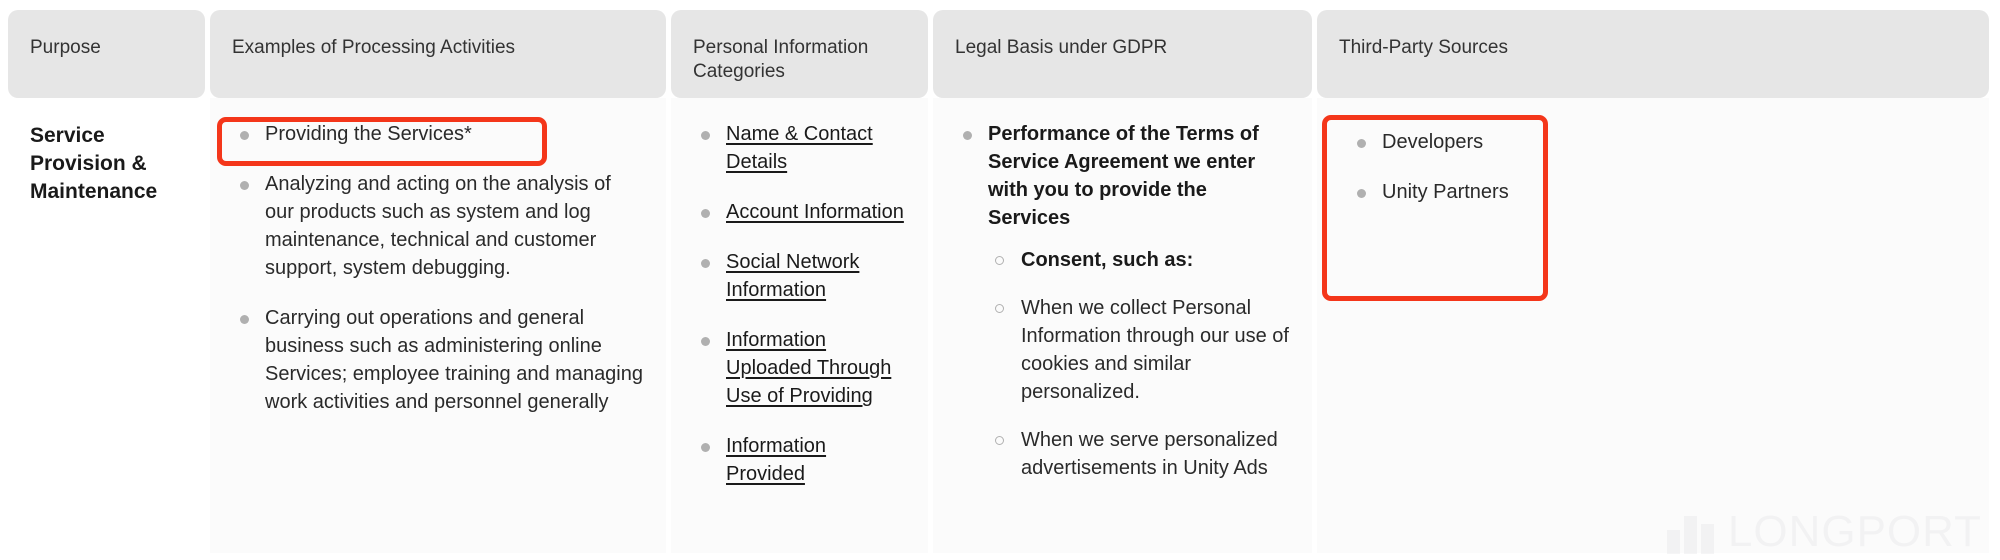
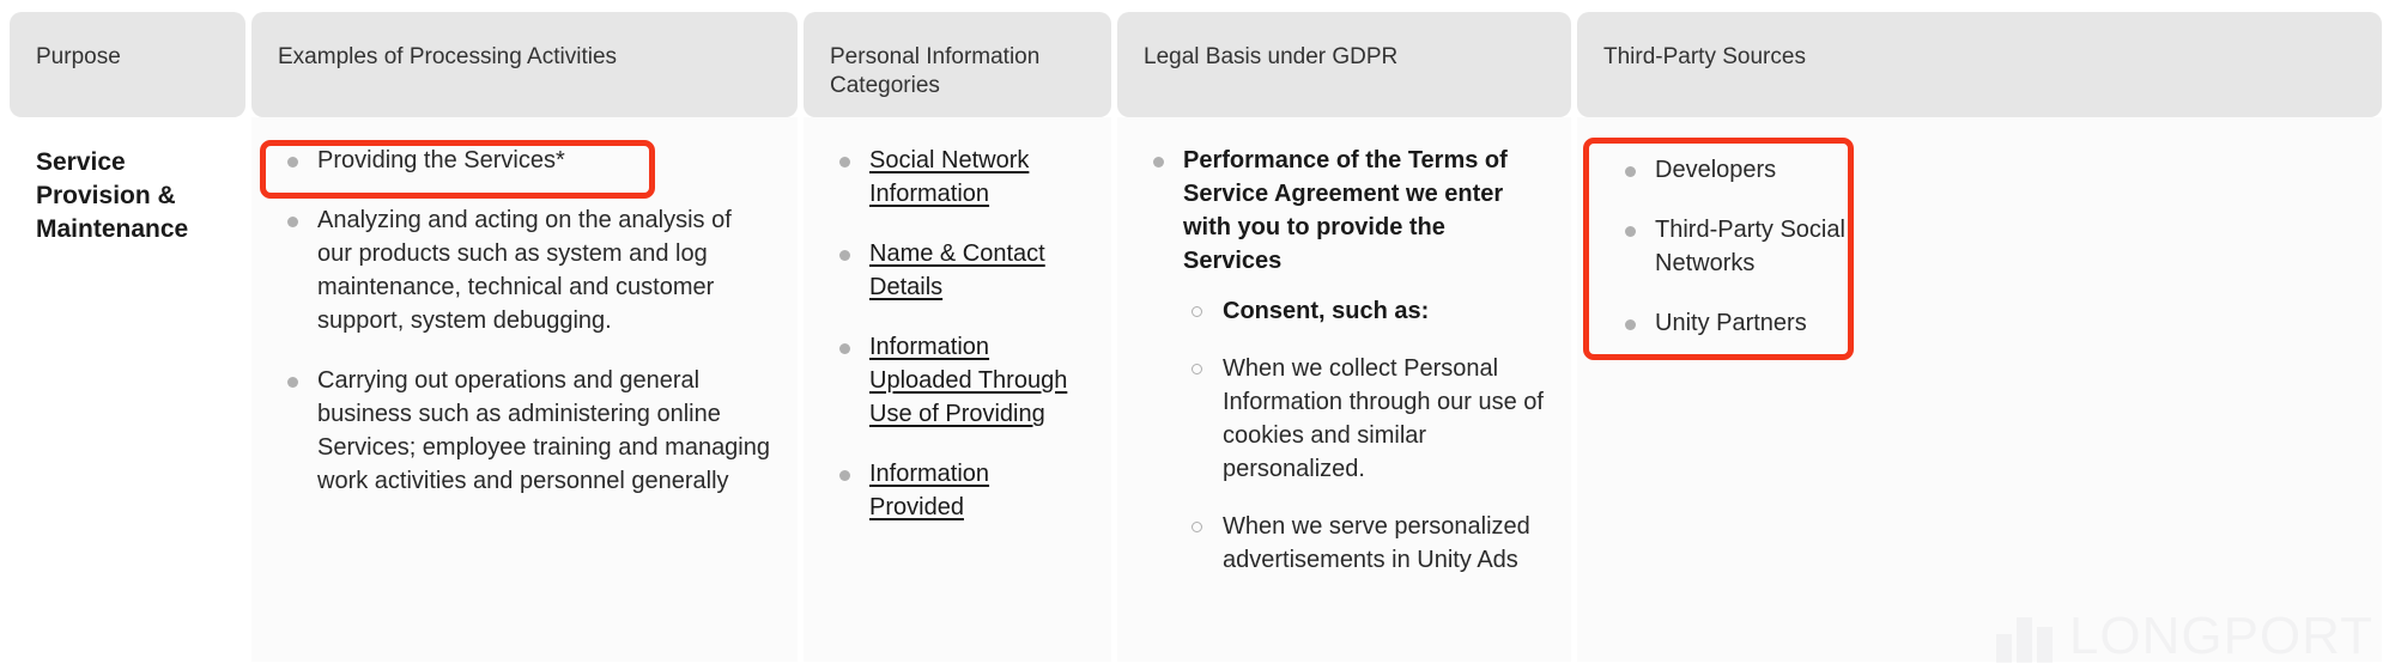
  Purpose
  Examples of Processing Activities
  Personal Information Categories
  Legal Basis under GDPR
  Third-Party Sources
  Service Provision & Maintenance
  Providing the Services*
  Analyzing and acting on the analysis of our products such as system and log maintenance, technical and customer support, system debugging.
  Carrying out operations and general business such as administering online Services; employee training and managing work activities and personnel generally
- Name & Contact Details
+ Social Network Information
- Account Information
- Social Network Information
+ Name & Contact Details
  Information Uploaded Through Use of Providing
  Information Provided
  Performance of the Terms of Service Agreement we enter with you to provide the Services
  Consent, such as:
  When we collect Personal Information through our use of cookies and similar personalized.
  When we serve personalized advertisements in Unity Ads
  Developers
+ Third-Party Social Networks
  Unity Partners
